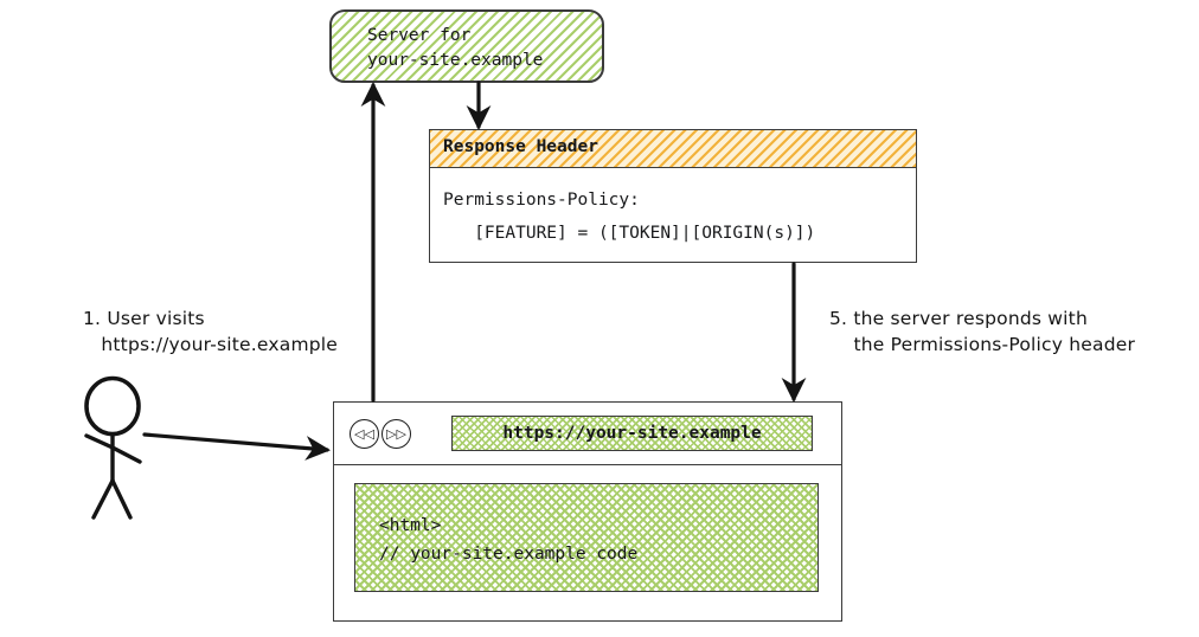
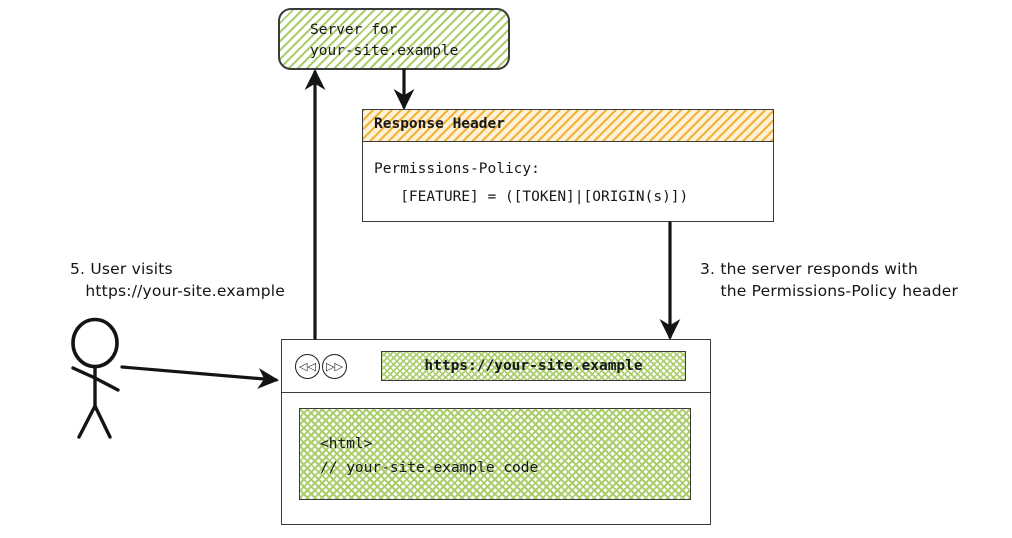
  Server for
  your-site.example
  Response Header
  Permissions-Policy:
  [FEATURE] = ([TOKEN]|[ORIGIN(s)])
  ◁◁
  ▷▷
  https://your-site.example
  <html>
  // your-site.example code
- 1. User visits
+ 5. User visits
  https://your-site.example
- 5. the server responds with
+ 3. the server responds with
  the Permissions-Policy header
